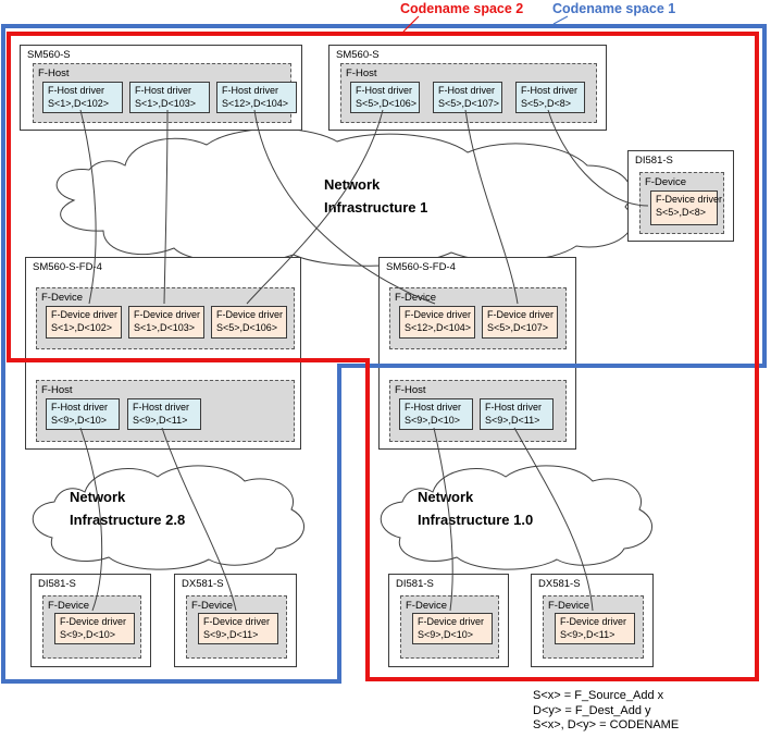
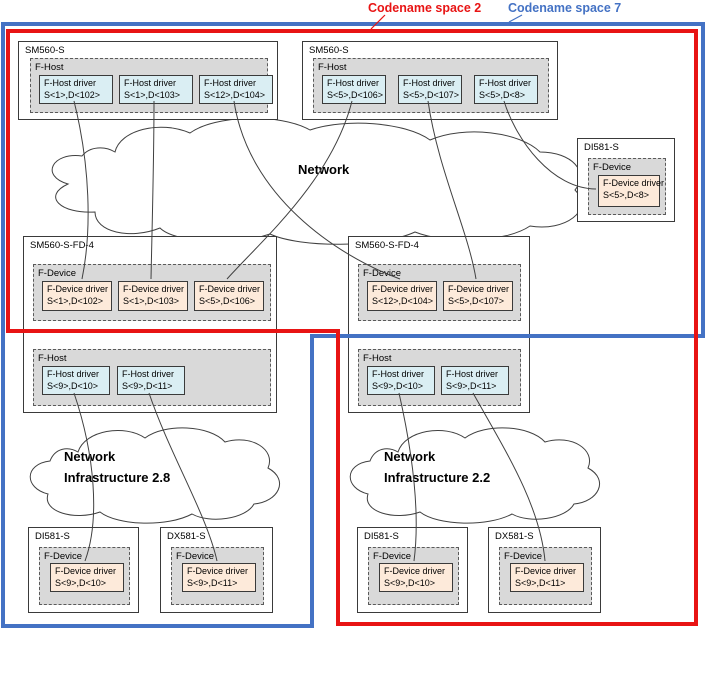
  Network
- Infrastructure 1
  Netork
  Infrastructure 2.8
  Network
- Infrastructure 1.0
+ Infrastructure 2.2
  Codename space 2
- Codename space 1
+ Codename space 7
  SM560-S
  F-Host
  F-Host driver
  S<1>,D<102>
  F-Host driver
  S<1>,D<103>
  F-Host driver
  S<12>,D<104>
  SM560-S
  F-Host
  F-Host driver
  S<5>,D<106>
  F-Host driver
  S<5>,D<107>
  F-Host driver
  S<5>,D<8>
  DI581-S
  F-Device
  F-Device drive
  S<5>,D<8>
  SM560-S-FD4
  F-Device
  F-Device driver
  S<1>,D<102>
  F-Device driver
  S<1>,D<103>
  F-Device driver
  S<5>,D<106>
  F-Host
  F-Host driver
  S<9>,D<10>
  F-Host driver
  S<9>,D<11>
  SM560-S-FD-4
  F-Deice
  F-Device driver
  S<12>,D<104>
  F-Device driver
  S<5>,D<107>
  F-Host
  F-Host driver
  S<9>,D<10>
  F-Host driver
  S<9>,D<11>
  DI581-S
  F-Device
  F-Device driver
  S<9>,D<10>
  DX581-S
  F-Device
  F-Device driver
  S<9>,D<11>
  DI581-S
  F-Device
  F-Device driver
  S<9>,D<10>
  DX581-S
  F-Device
  F-Device driver
  S<9>,D<11>
- S<x> = F_Source_Add x
- D<y> = F_Dest_Add y
- S<x>, D<y> = CODENAME
